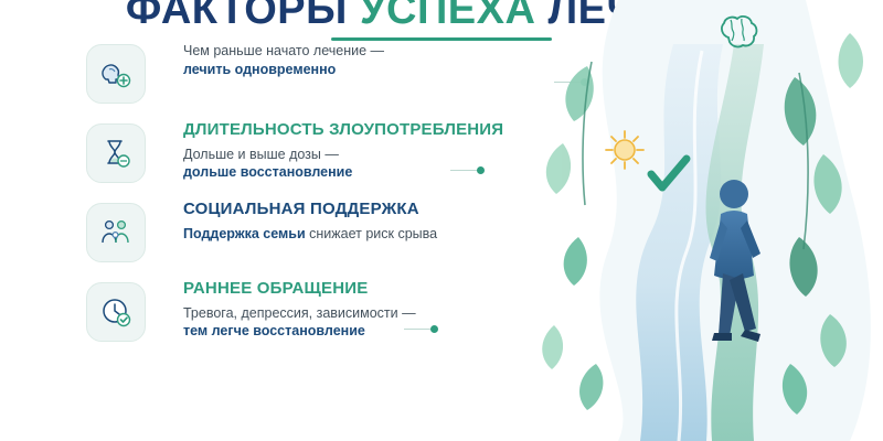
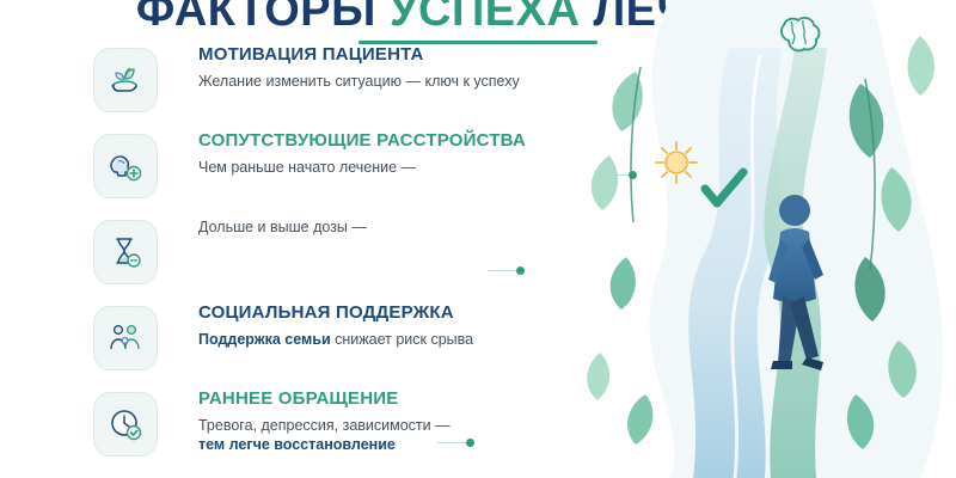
  ФАКТОРЫ УСПЕХА ЛЕ
+ МОТИВАЦИЯ ПАЦИЕНТА
+ Желание изменить ситуацию — ключ к успеху
+ СОПУТСТВУЮЩИЕ РАССТРОЙСТВА
  Чем раньше начато лечение —
- лечить одновременно
- ДЛИТЕЛЬНОСТЬ ЗЛОУПОТРЕБЛЕНИЯ
  Дольше и выше дозы —
- дольше восстановление
  СОЦИАЛЬНАЯ ПОДДЕРЖКА
  Поддержка семьи снижает риск срыва
  РАННЕЕ ОБРАЩЕНИЕ
  Тревога, депрессия, зависимости —
  тем легче восстановление
